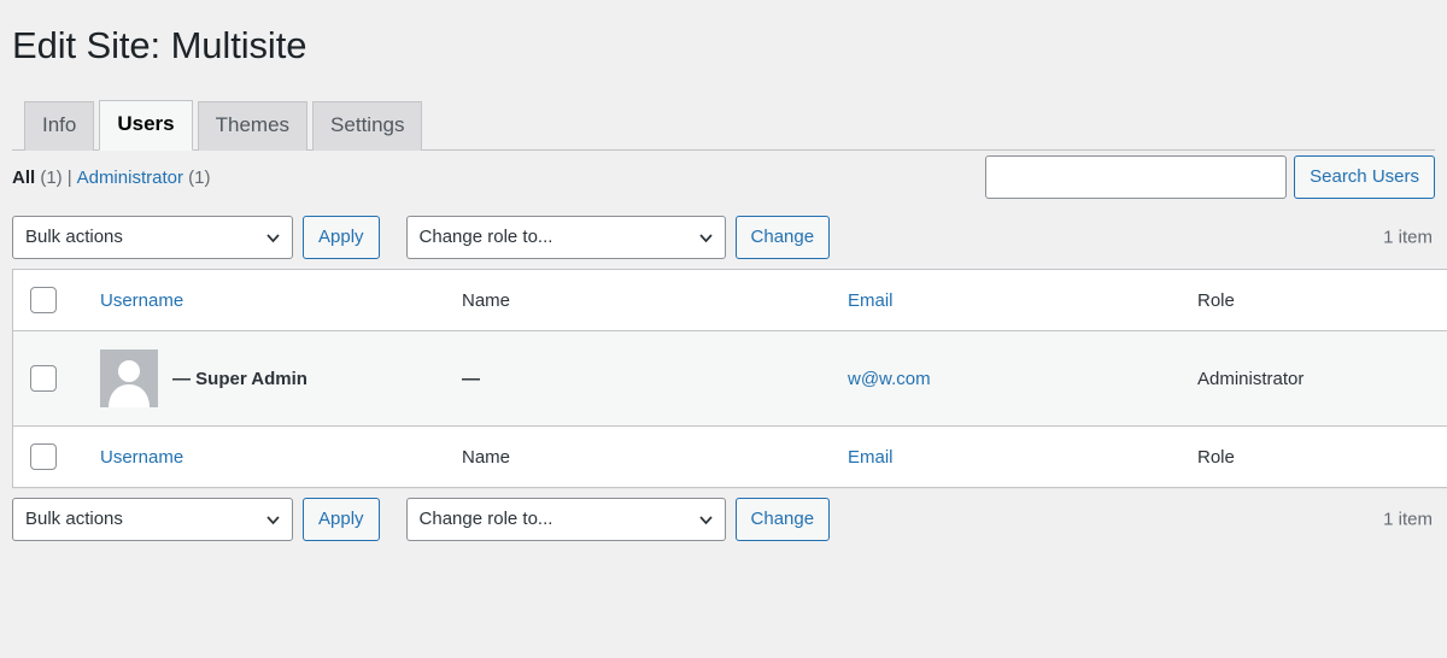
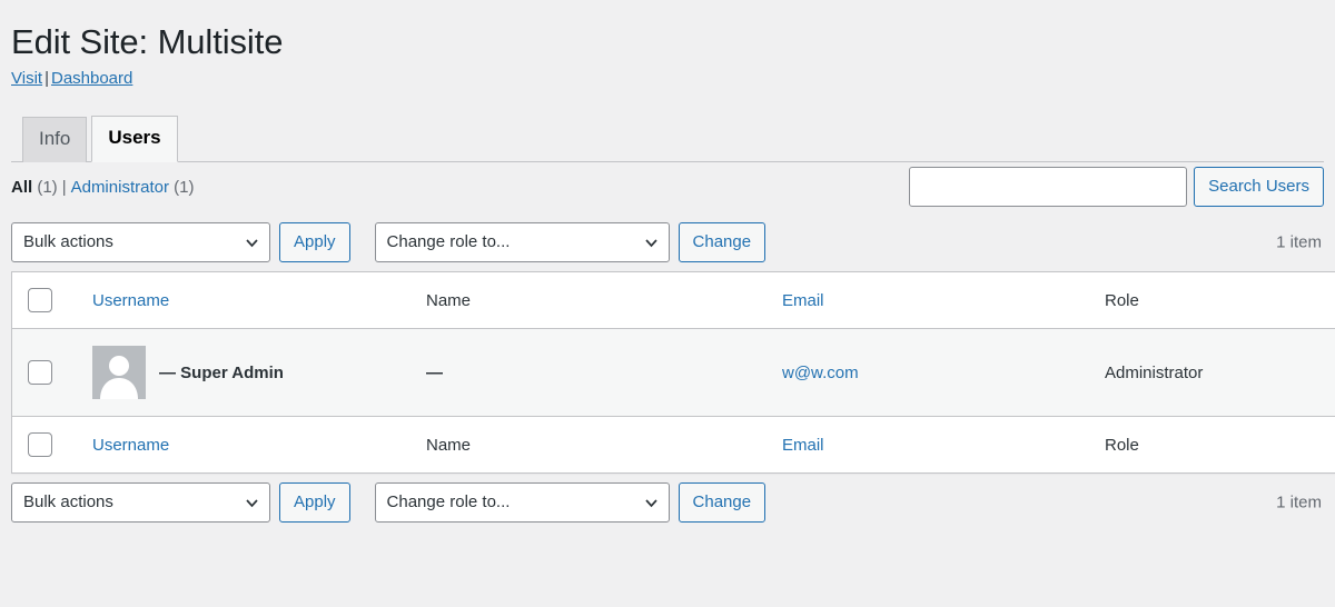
  Edit Site: Multisite
+ Visit|Dashboard
  Info
  Users
- Themes
- Settings
  All (1) | Administrator (1)
  Search Users
  Bulk actions
  Apply
  Change role to...
  Change
  1 item
  	Username	Name	Email	Role
  	— Super Admin	—	w@w.com	Administrator
  	Username	Name	Email	Role
  Bulk actions
  Apply
  Change role to...
  Change
  1 item
